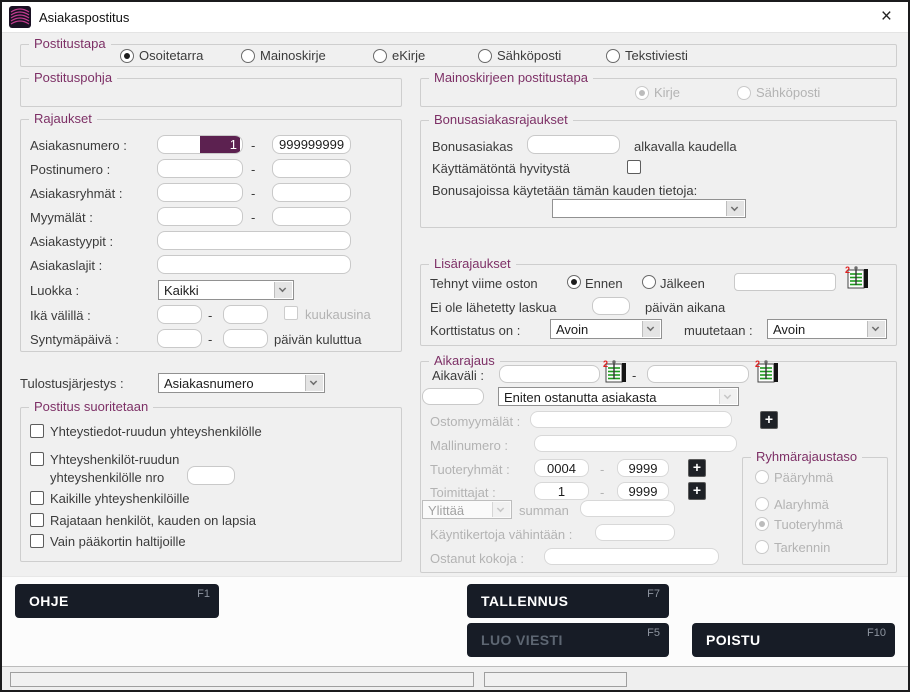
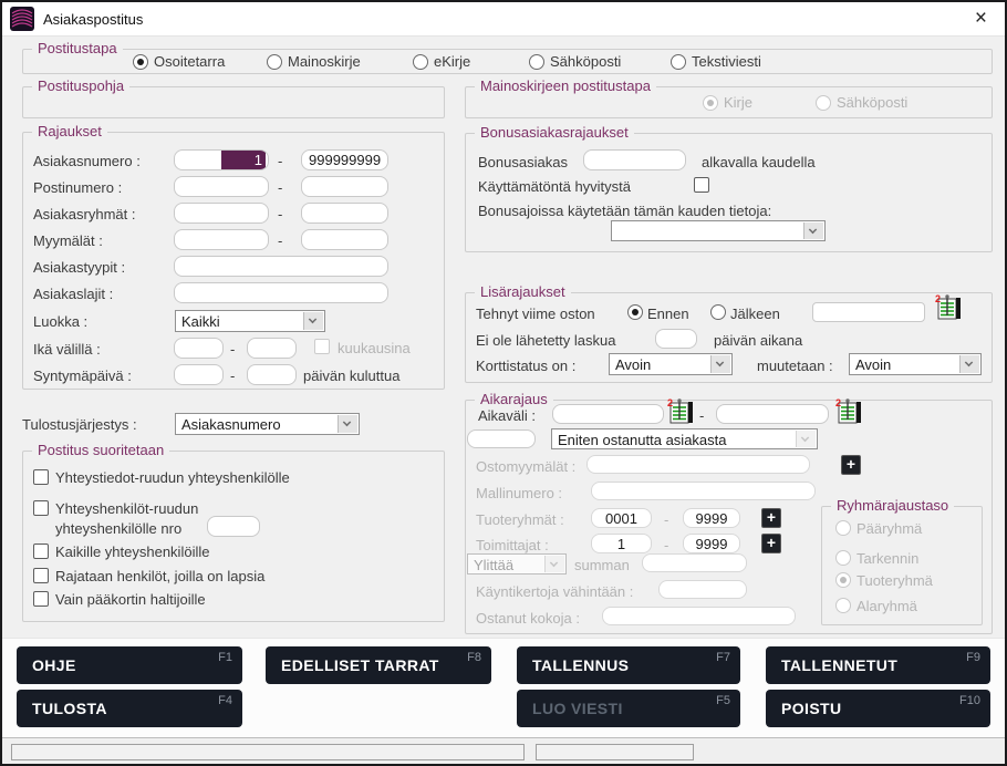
  Asiakaspostitus
  ×
  Postitustapa
  Osoitetarra
  Mainoskirje
  eKirje
  Sähköposti
  Tekstiviesti
  Postituspohja
  Mainoskirjeen postitustapa
  Kirje
  Sähköposti
  Rajaukset
  Asiakasnumero :
  1
  -
  999999999
  Postinumero :
  -
  Asiakasryhmät :
  -
  Myymälät :
  -
  Asiakastyypit :
  Asiakaslajit :
  Luokka :
  Kaikki
  Ikä välillä :
  -
  kuukausina
  Syntymäpäivä :
  -
  päivän kuluttua
  Tulostusjärjestys :
  Asiakasnumero
  Postitus suoritetaan
  Yhteystiedot-ruudun yhteyshenkilölle
  Yhteyshenkilöt-ruudun
  yhteyshenkilölle nro
  Kaikille yhteyshenkilöille
- Rajataan henkilöt, kauden on lapsia
+ Rajataan henkilöt, joilla on lapsia
  Vain pääkortin haltijoille
  Bonusasiakasrajaukset
  Bonusasiakas
  alkavalla kaudella
  Käyttämätöntä hyvitystä
  Bonusajoissa käytetään tämän kauden tietoja:
  Lisärajaukset
  Tehnyt viime oston
  Ennen
  Jälkeen
  2
  Ei ole lähetetty laskua
  päivän aikana
  Korttistatus on :
  Avoin
  muutetaan :
  Avoin
  Aikarajaus
  Aikaväli :
  2
  -
  2
  Eniten ostanutta asiakasta
  Ostomyymälät :
  +
  Mallinumero :
  Tuoteryhmät :
- 0004
+ 0001
  -
  9999
  +
  Toimittajat :
  1
  -
  9999
  +
  Ylittää
  summan
  Käyntikertoja vähintään :
  Ostanut kokoja :
  Ryhmärajaustaso
  Pääryhmä
- Alaryhmä
+ Tarkennin
  Tuoteryhmä
- Tarkennin
+ Alaryhmä
  OHJE
  F1
+ EDELLISET TARRAT
+ F8
  TALLENNUS
  F7
+ TALLENNETUT
+ F9
+ TULOSTA
+ F4
  LUO VIESTI
  F5
  POISTU
  F10
